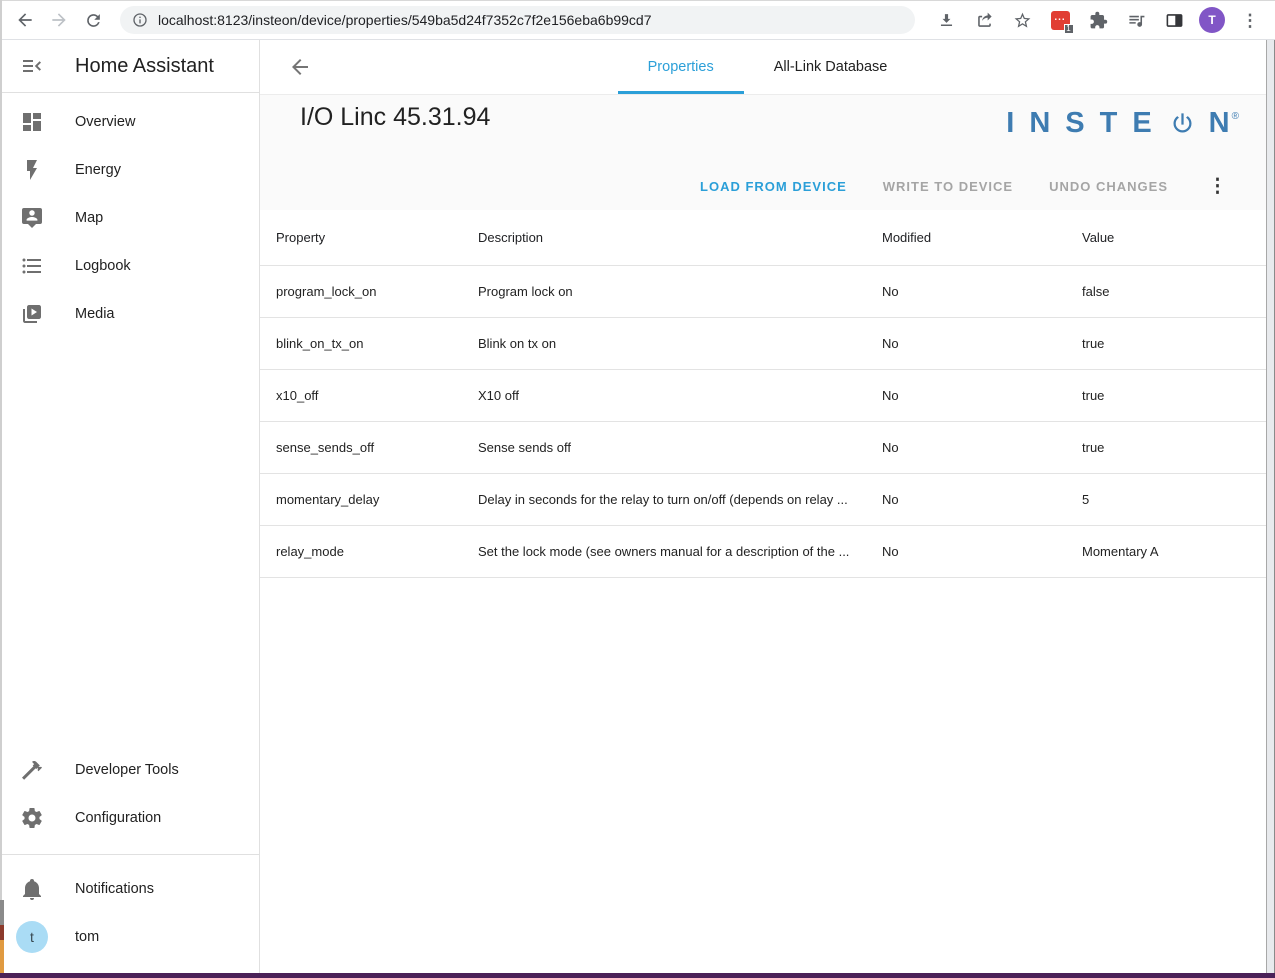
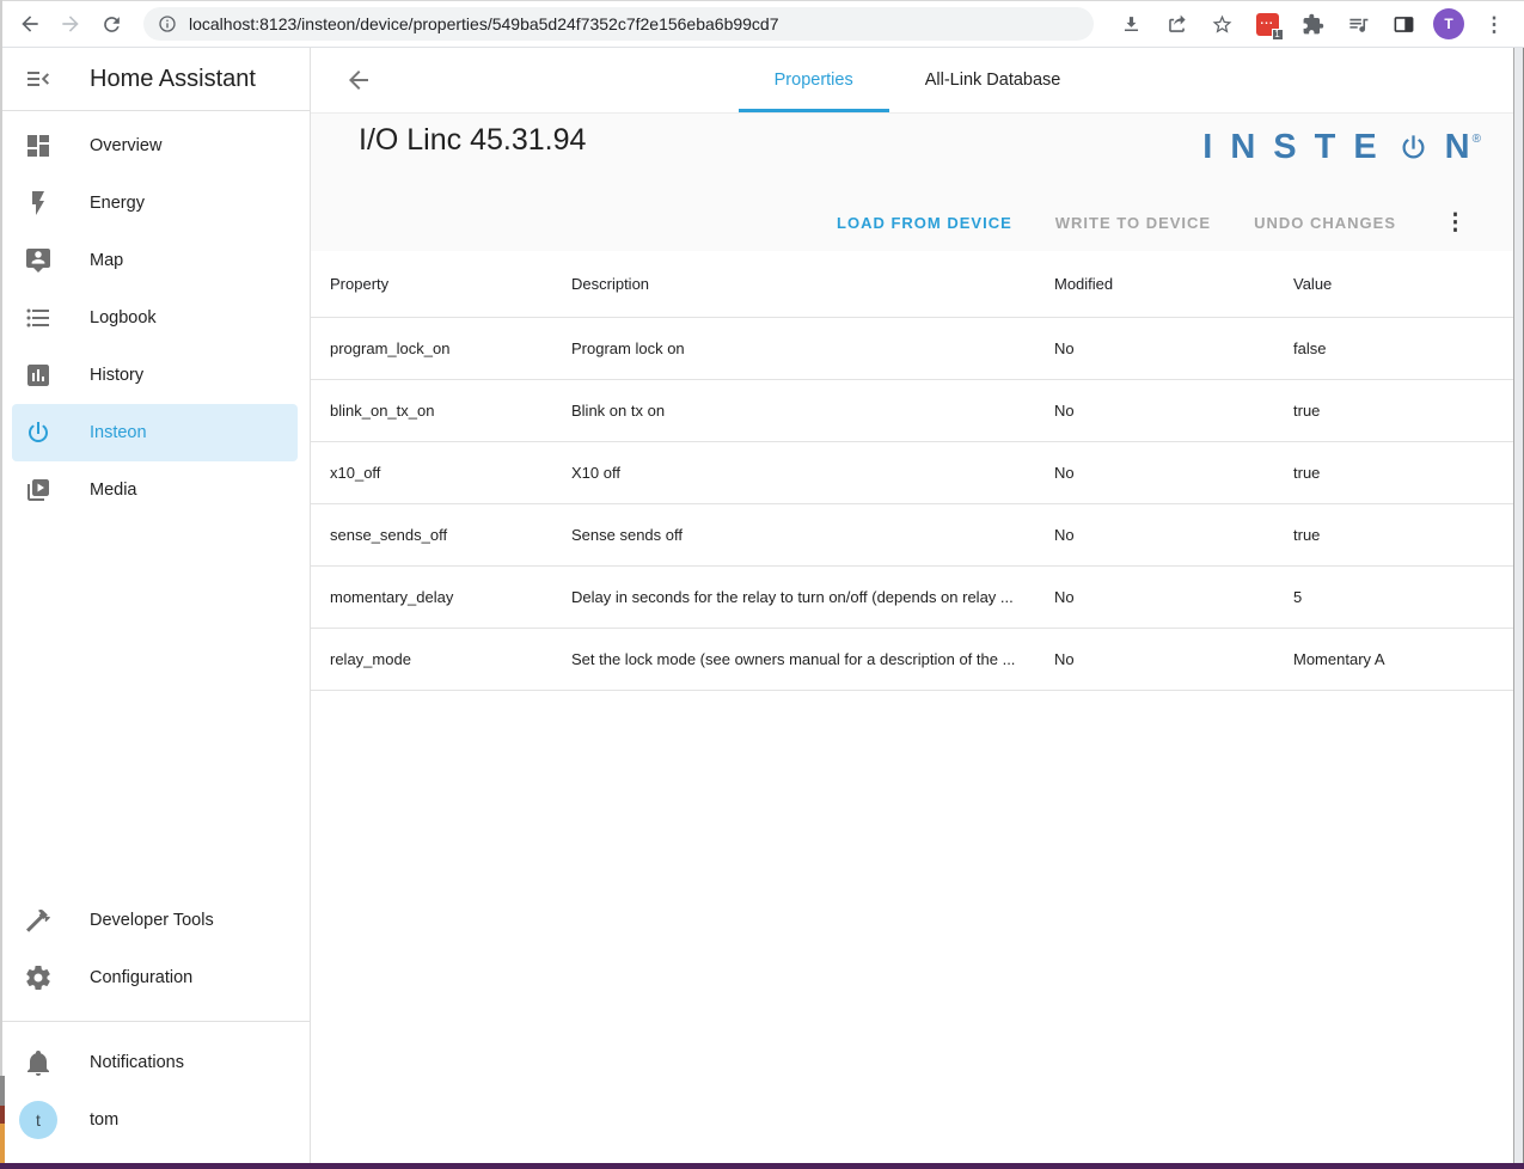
  localhost:8123/insteon/device/properties/549ba5d24f7352c7f2e156eba6b99cd7
  ...
  1
  T
  ⋮
  Home Assistant
  Overview
  Energy
  Map
  Logbook
+ History
+ Insteon
  Media
  Developer Tools
  Configuration
  Notifications
  t
  tom
  Properties
  All-Link Database
  I/O Linc 45.31.94
  INSTE
  N
  ®
  LOAD FROM DEVICE
  WRITE TO DEVICE
  UNDO CHANGES
  ⋮
  Property
  Description
  Modified
  Value
  program_lock_on
  Program lock on
  No
  false
  blink_on_tx_on
  Blink on tx on
  No
  true
  x10_off
  X10 off
  No
  true
  sense_sends_off
  Sense sends off
  No
  true
  momentary_delay
  Delay in seconds for the relay to turn on/off (depends on relay ...
  No
  5
  relay_mode
  Set the lock mode (see owners manual for a description of the ...
  No
  Momentary A
